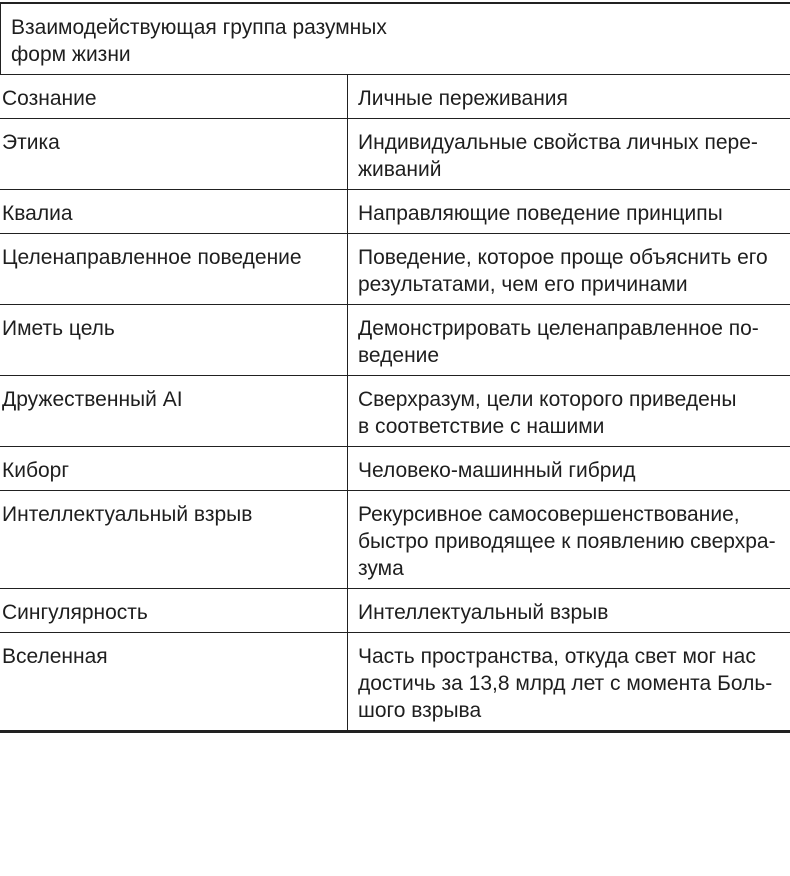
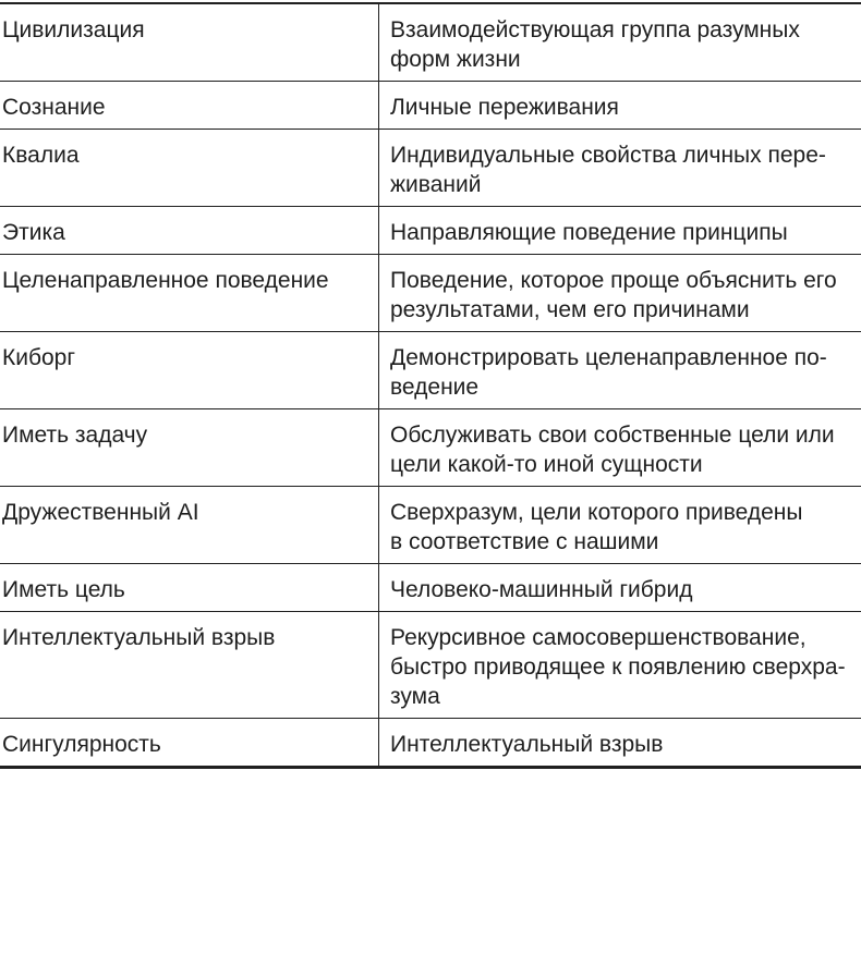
+ Цивилизация
  Взаимодействующая группа разумных
  форм жизни
  Сознание
  Личные переживания
- Этика
+ Квалиа
  Индивидуальные свойства личных пере-
  живаний
- Квалиа
+ Этика
  Направляющие поведение принципы
  Целенаправленное поведение
  Поведение, которое проще объяснить его
  результатами, чем его причинами
- Иметь цель
+ Киборг
  Демонстрировать целенаправленное по-
  ведение
+ Иметь задачу
+ Обслуживать свои собственные цели или
+ цели какой-то иной сущности
  Дружественный AI
  Сверхразум, цели которого приведены
  в соответствие с нашими
- Киборг
+ Иметь цель
  Человеко-машинный гибрид
  Интеллектуальный взрыв
  Рекурсивное самосовершенствование,
  быстро приводящее к появлению сверхра-
  зума
  Сингулярность
  Интеллектуальный взрыв
- Вселенная
- Часть пространства, откуда свет мог нас
- достичь за 13,8 млрд лет с момента Боль-
- шого взрыва
